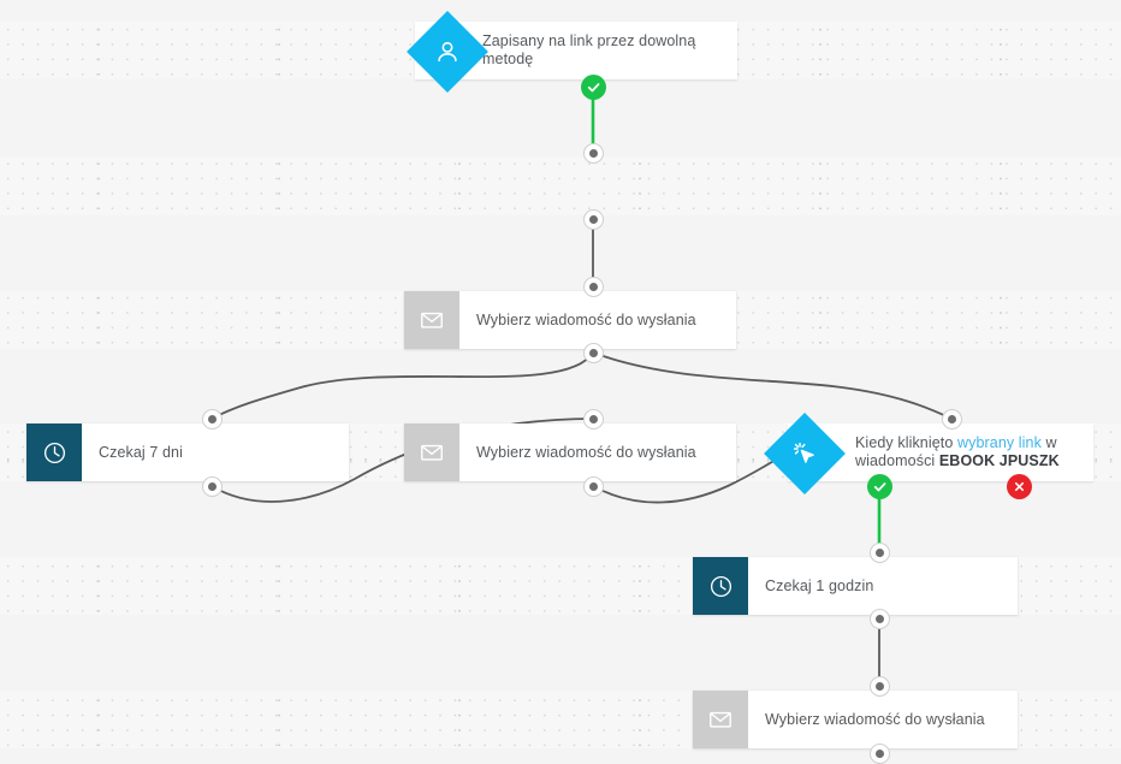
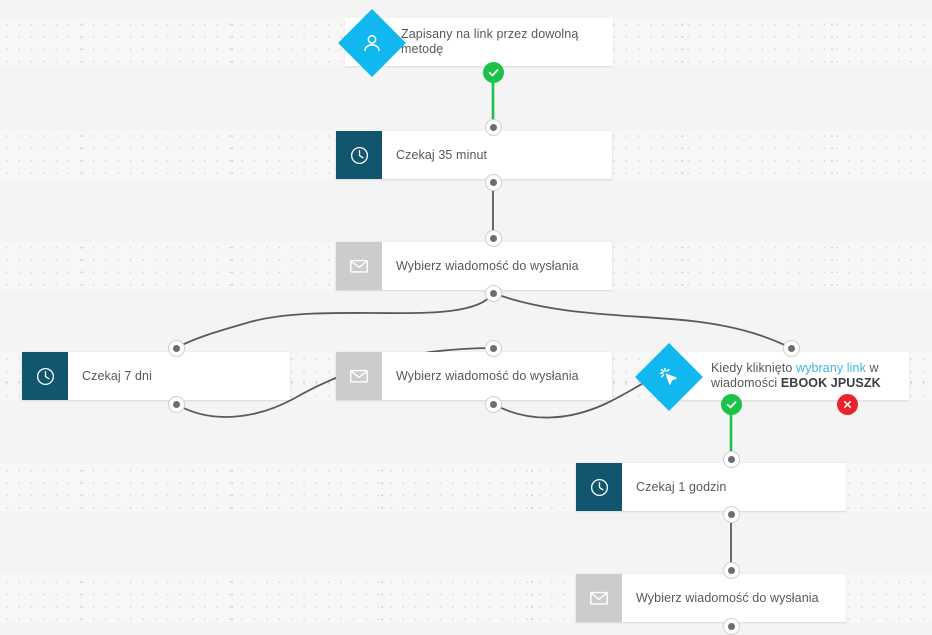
  Zapisany na link przez dowolną metodę
+ Czekaj 35 minut
  Wybierz wiadomość do wysłania
  Czekaj 7 dni
  Wybierz wiadomość do wysłania
  Kiedy kliknięto wybrany link w wiadomości EBOOK JPUSZK
  Czekaj 1 godzin
  Wybierz wiadomość do wysłania
